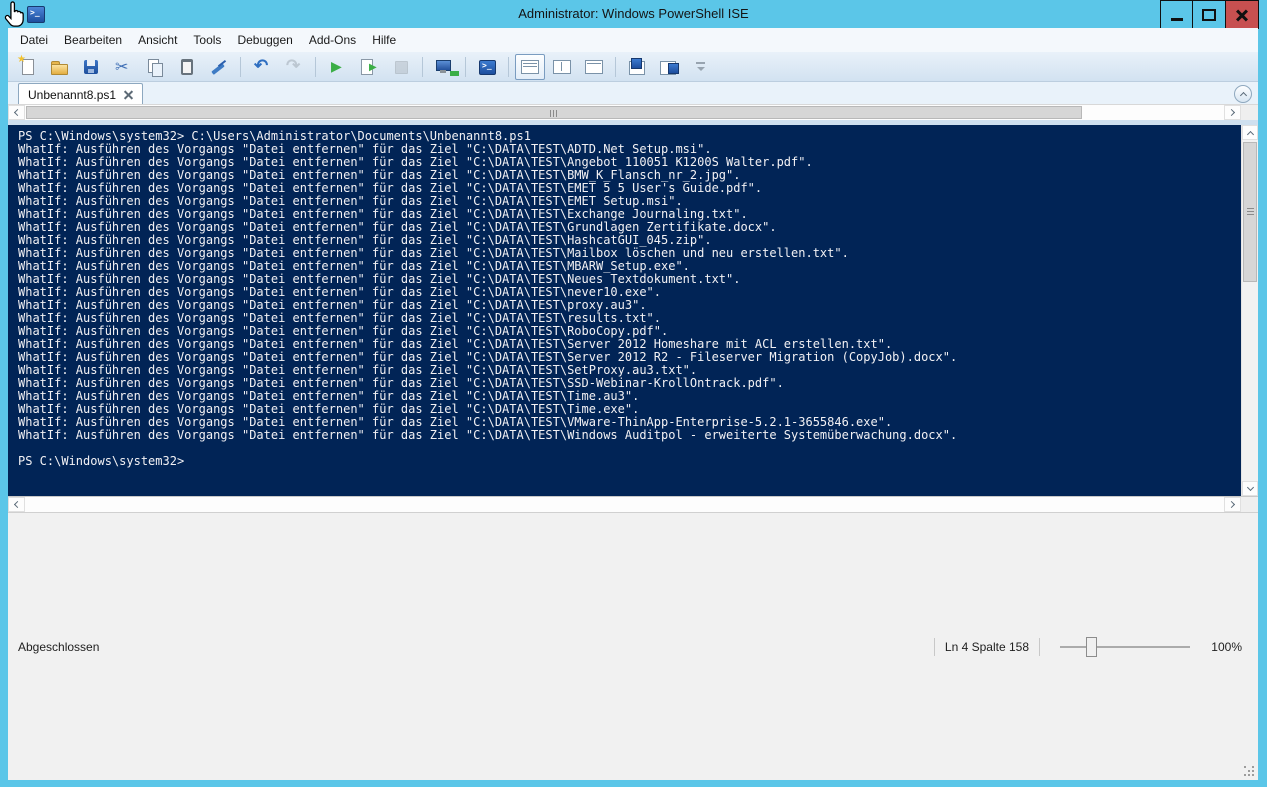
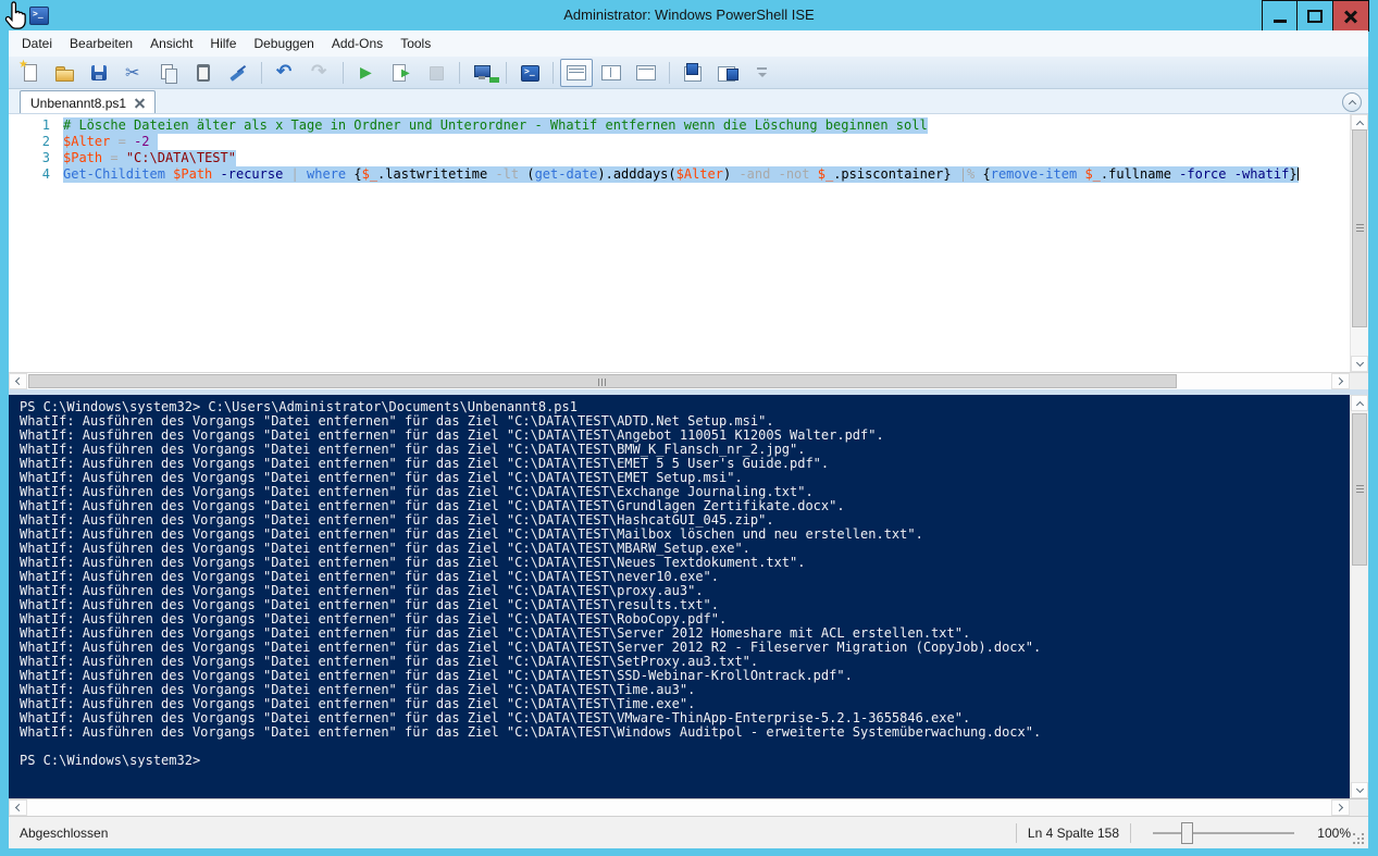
  Administrator: Windows PowerShell ISE
  Datei
  Bearbeiten
  Ansicht
- Tools
+ Hilfe
  Debuggen
  Add-Ons
- Hilfe
+ Tools
  Unbenannt8.ps1
+ 1
+ # Lösche Dateien älter als x Tage in Ordner und Unterordner - Whatif entfernen wenn die Löschung beginnen soll
+ 2
+ $Alter = -2
+ 3
+ $Path = "C:\DATA\TEST"
+ 4
+ Get-Childitem $Path -recurse | where {$_.lastwritetime -lt (get-date).adddays($Alter) -and -not $_.psiscontainer} |% {remove-item $_.fullname -force -whatif}
  PS C:\Windows\system32> C:\Users\Administrator\Documents\Unbenannt8.ps1
  WhatIf: Ausführen des Vorgangs "Datei entfernen" für das Ziel "C:\DATA\TEST\ADTD.Net Setup.msi".
  WhatIf: Ausführen des Vorgangs "Datei entfernen" für das Ziel "C:\DATA\TEST\Angebot 110051 K1200S Walter.pdf".
  WhatIf: Ausführen des Vorgangs "Datei entfernen" für das Ziel "C:\DATA\TEST\BMW_K_Flansch_nr_2.jpg".
  WhatIf: Ausführen des Vorgangs "Datei entfernen" für das Ziel "C:\DATA\TEST\EMET 5 5 User's Guide.pdf".
  WhatIf: Ausführen des Vorgangs "Datei entfernen" für das Ziel "C:\DATA\TEST\EMET Setup.msi".
  WhatIf: Ausführen des Vorgangs "Datei entfernen" für das Ziel "C:\DATA\TEST\Exchange Journaling.txt".
  WhatIf: Ausführen des Vorgangs "Datei entfernen" für das Ziel "C:\DATA\TEST\Grundlagen Zertifikate.docx".
  WhatIf: Ausführen des Vorgangs "Datei entfernen" für das Ziel "C:\DATA\TEST\HashcatGUI_045.zip".
  WhatIf: Ausführen des Vorgangs "Datei entfernen" für das Ziel "C:\DATA\TEST\Mailbox löschen und neu erstellen.txt".
  WhatIf: Ausführen des Vorgangs "Datei entfernen" für das Ziel "C:\DATA\TEST\MBARW_Setup.exe".
  WhatIf: Ausführen des Vorgangs "Datei entfernen" für das Ziel "C:\DATA\TEST\Neues Textdokument.txt".
  WhatIf: Ausführen des Vorgangs "Datei entfernen" für das Ziel "C:\DATA\TEST\never10.exe".
  WhatIf: Ausführen des Vorgangs "Datei entfernen" für das Ziel "C:\DATA\TEST\proxy.au3".
  WhatIf: Ausführen des Vorgangs "Datei entfernen" für das Ziel "C:\DATA\TEST\results.txt".
  WhatIf: Ausführen des Vorgangs "Datei entfernen" für das Ziel "C:\DATA\TEST\RoboCopy.pdf".
  WhatIf: Ausführen des Vorgangs "Datei entfernen" für das Ziel "C:\DATA\TEST\Server 2012 Homeshare mit ACL erstellen.txt".
  WhatIf: Ausführen des Vorgangs "Datei entfernen" für das Ziel "C:\DATA\TEST\Server 2012 R2 - Fileserver Migration (CopyJob).docx".
  WhatIf: Ausführen des Vorgangs "Datei entfernen" für das Ziel "C:\DATA\TEST\SetProxy.au3.txt".
  WhatIf: Ausführen des Vorgangs "Datei entfernen" für das Ziel "C:\DATA\TEST\SSD-Webinar-KrollOntrack.pdf".
  WhatIf: Ausführen des Vorgangs "Datei entfernen" für das Ziel "C:\DATA\TEST\Time.au3".
  WhatIf: Ausführen des Vorgangs "Datei entfernen" für das Ziel "C:\DATA\TEST\Time.exe".
  WhatIf: Ausführen des Vorgangs "Datei entfernen" für das Ziel "C:\DATA\TEST\VMware-ThinApp-Enterprise-5.2.1-3655846.exe".
  WhatIf: Ausführen des Vorgangs "Datei entfernen" für das Ziel "C:\DATA\TEST\Windows Auditpol - erweiterte Systemüberwachung.docx".
  PS C:\Windows\system32>
  Abgeschlossen
  Ln 4 Spalte 158
  100%
